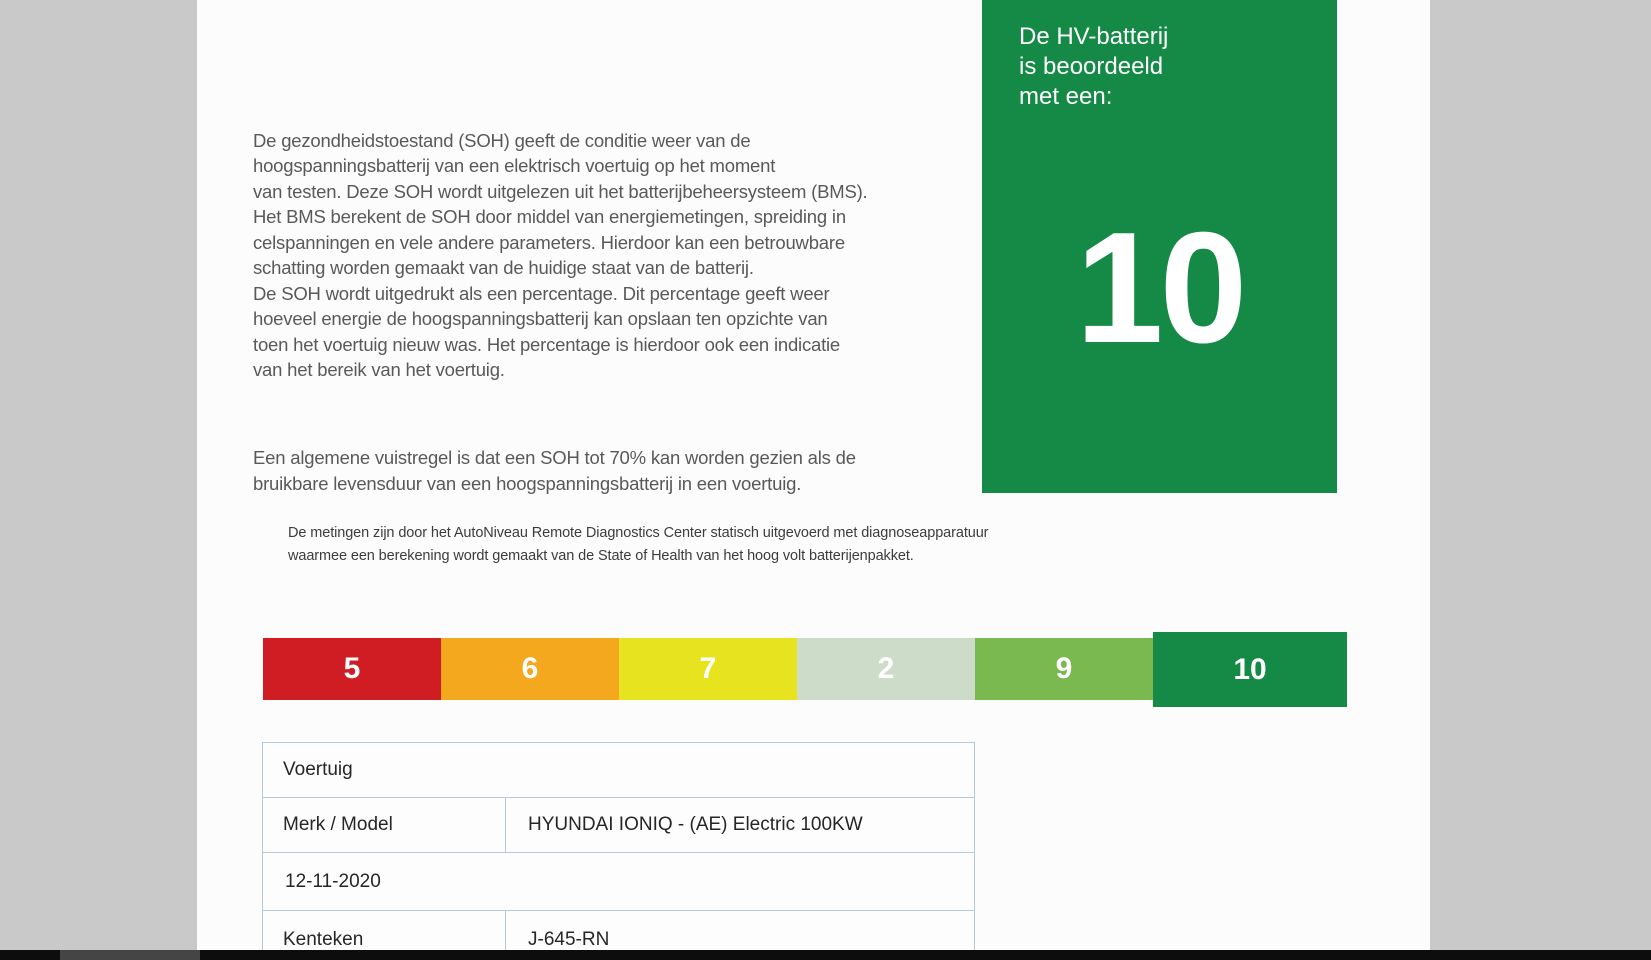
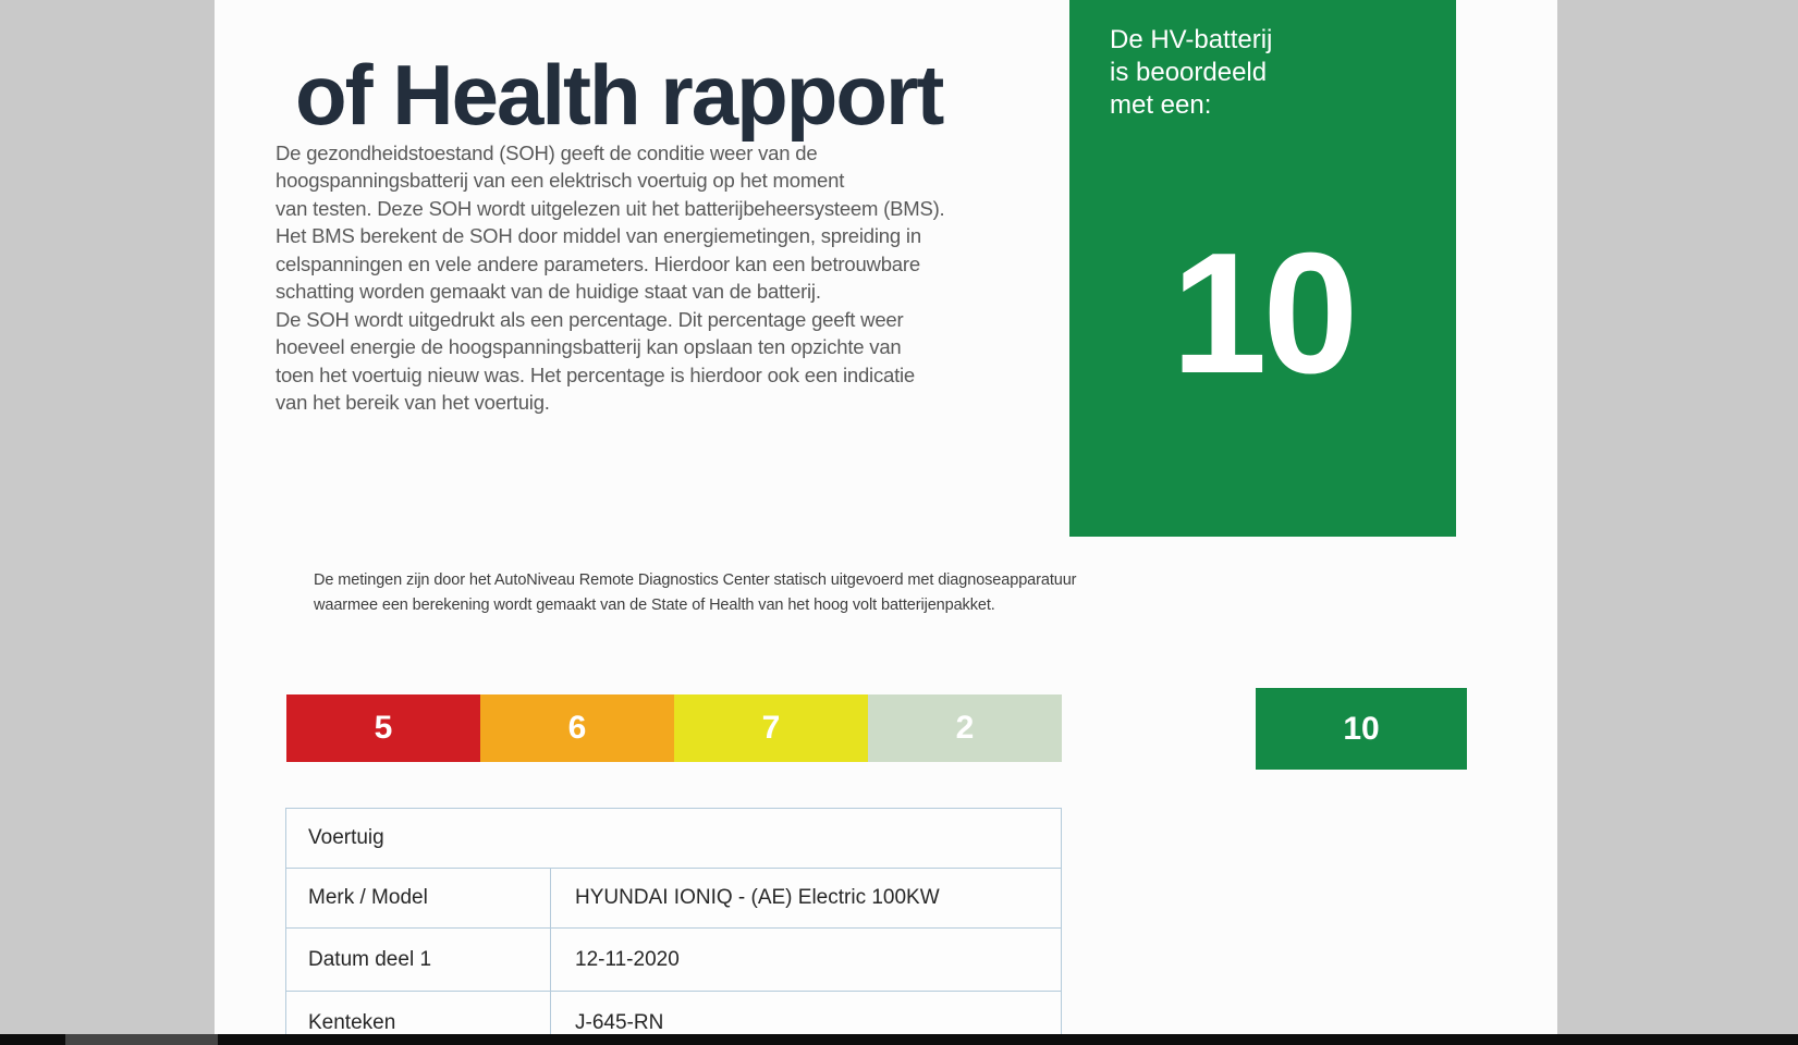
+ of Health rapport
  De gezondheidstoestand (SOH) geeft de conditie weer van de
  hoogspanningsbatterij van een elektrisch voertuig op het moment
  van testen. Deze SOH wordt uitgelezen uit het batterijbeheersysteem (BMS).
  Het BMS berekent de SOH door middel van energiemetingen, spreiding in
  celspanningen en vele andere parameters. Hierdoor kan een betrouwbare
  schatting worden gemaakt van de huidige staat van de batterij.
  De SOH wordt uitgedrukt als een percentage. Dit percentage geeft weer
  hoeveel energie de hoogspanningsbatterij kan opslaan ten opzichte van
  toen het voertuig nieuw was. Het percentage is hierdoor ook een indicatie
  van het bereik van het voertuig.
- Een algemene vuistregel is dat een SOH tot 70% kan worden gezien als de
- bruikbare levensduur van een hoogspanningsbatterij in een voertuig.
  De metingen zijn door het AutoNiveau Remote Diagnostics Center statisch uitgevoerd met diagnoseapparatuur
  waarmee een berekening wordt gemaakt van de State of Health van het hoog volt batterijenpakket.
  De HV-batterij
  is beoordeeld
  met een:
  10
  5
  6
  7
  2
- 9
  10
  Voertuig
  Merk / Model
  HYUNDAI IONIQ - (AE) Electric 100KW
+ Datum deel 1
  12-11-2020
  Kenteken
  J-645-RN
